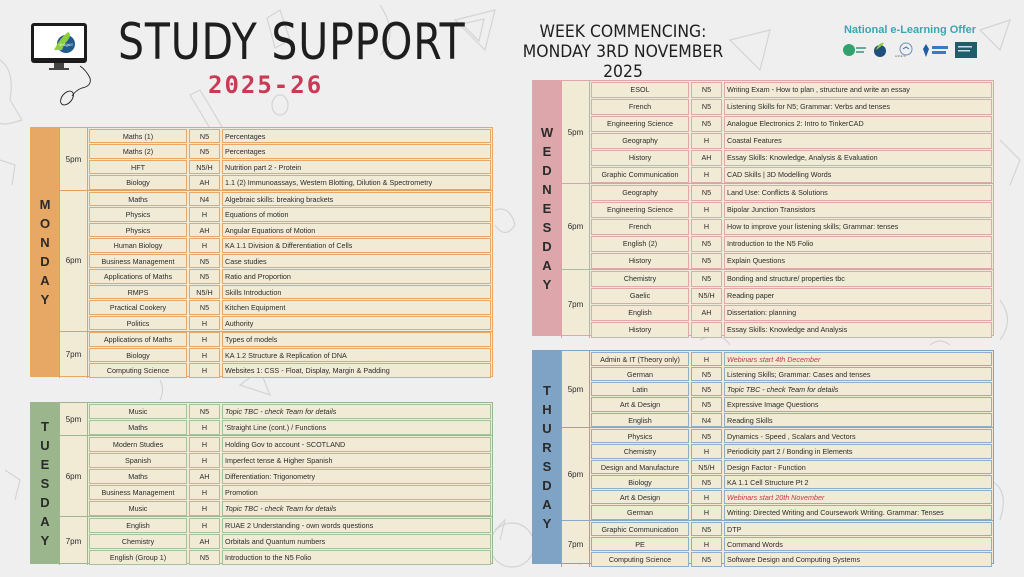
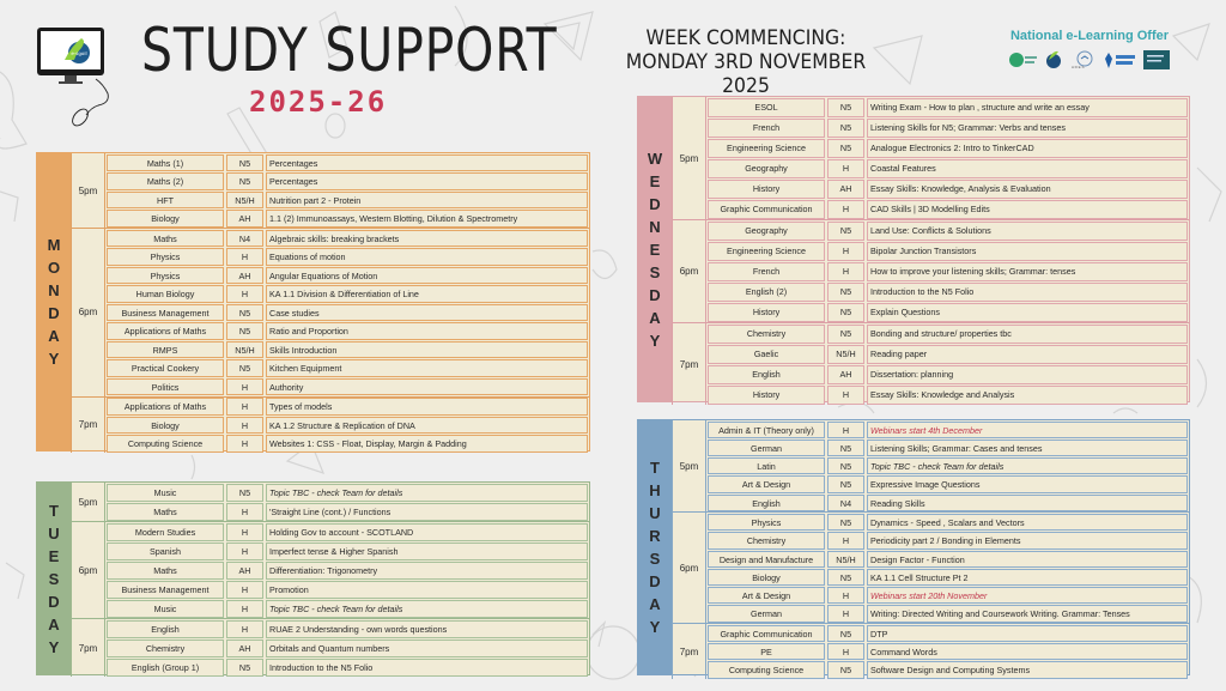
  STUDY SUPPORT
  2025-26
  WEEK COMMENCING:
  MONDAY 3RD NOVEMBER 2025
  National e-Learning Offer
  M
  O
  N
  D
  A
  Y
  5pm
  Maths (1)
  N5
  Percentages
  Maths (2)
  N5
  Percentages
  HFT
  N5/H
  Nutrition part 2 - Protein
  Biology
  AH
  1.1 (2) Immunoassays, Western Blotting, Dilution & Spectrometry
  6pm
  Maths
  N4
  Algebraic skills: breaking brackets
  Physics
  H
  Equations of motion
  Physics
  AH
  Angular Equations of Motion
  Human Biology
  H
- KA 1.1 Division & Differentiation of Cells
+ KA 1.1 Division & Differentiation of Line
  Business Management
  N5
  Case studies
  Applications of Maths
  N5
  Ratio and Proportion
  RMPS
  N5/H
  Skills Introduction
  Practical Cookery
  N5
  Kitchen Equipment
  Politics
  H
  Authority
  7pm
  Applications of Maths
  H
  Types of models
  Biology
  H
  KA 1.2 Structure & Replication of DNA
  Computing Science
  H
  Websites 1: CSS - Float, Display, Margin & Padding
  T
  U
  E
  S
  D
  A
  Y
  5pm
  Music
  N5
  Topic TBC - check Team for details
  Maths
  H
  'Straight Line (cont.) / Functions
  6pm
  Modern Studies
  H
  Holding Gov to account - SCOTLAND
  Spanish
  H
  Imperfect tense & Higher Spanish
  Maths
  AH
  Differentiation: Trigonometry
  Business Management
  H
  Promotion
  Music
  H
  Topic TBC - check Team for details
  7pm
  English
  H
  RUAE 2 Understanding - own words questions
  Chemistry
  AH
  Orbitals and Quantum numbers
  English (Group 1)
  N5
  Introduction to the N5 Folio
  W
  E
  D
  N
  E
  S
  D
  A
  Y
  5pm
  ESOL
  N5
  Writing Exam - How to plan , structure and write an essay
  French
  N5
  Listening Skills for N5; Grammar: Verbs and tenses
  Engineering Science
  N5
  Analogue Electronics 2: Intro to TinkerCAD
  Geography
  H
  Coastal Features
  History
  AH
  Essay Skills: Knowledge, Analysis & Evaluation
  Graphic Communication
  H
- CAD Skills | 3D Modelling Words
+ CAD Skills | 3D Modelling Edits
  6pm
  Geography
  N5
  Land Use: Conflicts & Solutions
  Engineering Science
  H
  Bipolar Junction Transistors
  French
  H
  How to improve your listening skills; Grammar: tenses
  English (2)
  N5
  Introduction to the N5 Folio
  History
  N5
  Explain Questions
  7pm
  Chemistry
  N5
  Bonding and structure/ properties tbc
  Gaelic
  N5/H
  Reading paper
  English
  AH
  Dissertation: planning
  History
  H
  Essay Skills: Knowledge and Analysis
  T
  H
  U
  R
  S
  D
  A
  Y
  5pm
  Admin & IT (Theory only)
  H
  Webinars start 4th December
  German
  N5
  Listening Skills; Grammar: Cases and tenses
  Latin
  N5
  Topic TBC - check Team for details
  Art & Design
  N5
  Expressive Image Questions
  English
  N4
  Reading Skills
  6pm
  Physics
  N5
  Dynamics - Speed , Scalars and Vectors
  Chemistry
  H
  Periodicity part 2 / Bonding in Elements
  Design and Manufacture
  N5/H
  Design Factor - Function
  Biology
  N5
  KA 1.1 Cell Structure Pt 2
  Art & Design
  H
  Webinars start 20th November
  German
  H
  Writing: Directed Writing and Coursework Writing. Grammar: Tenses
  7pm
  Graphic Communication
  N5
  DTP
  PE
  H
  Command Words
  Computing Science
  N5
  Software Design and Computing Systems
